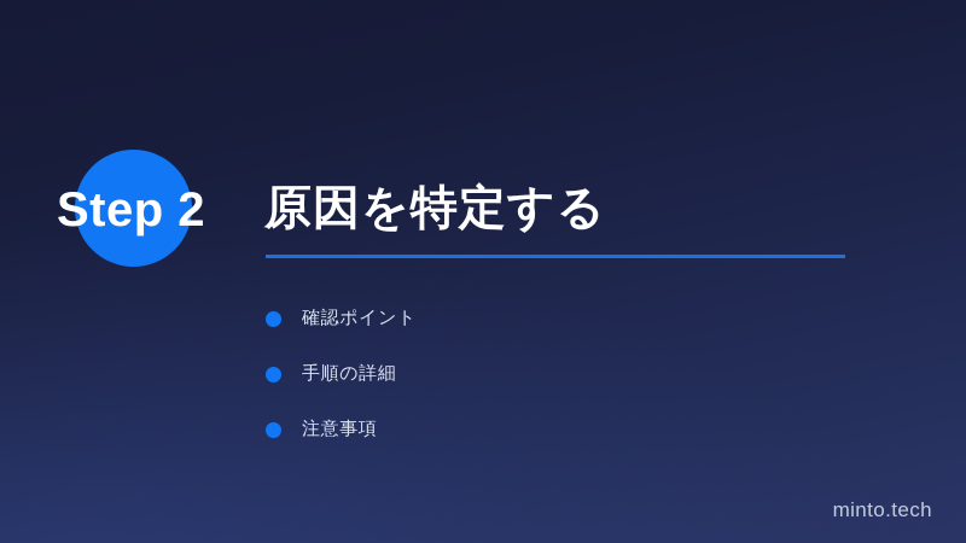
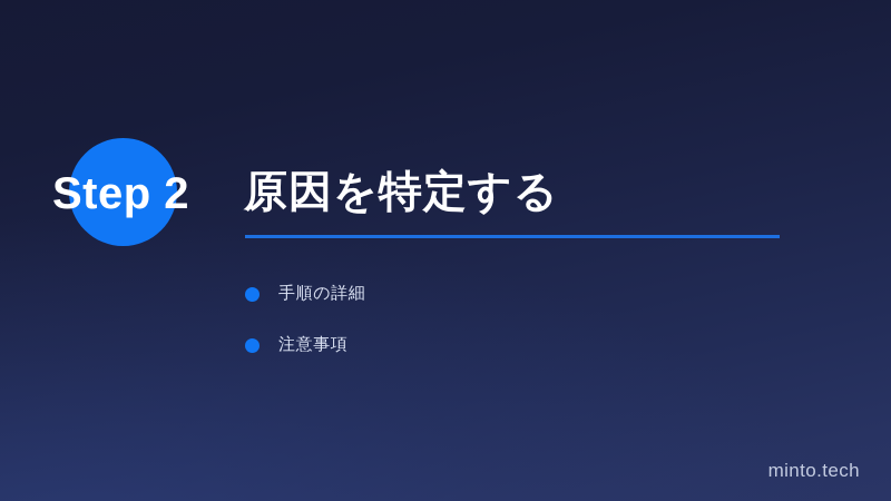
  Step 2
  原因を特定する
- 確認ポイント
  手順の詳細
  注意事項
  minto.tech
